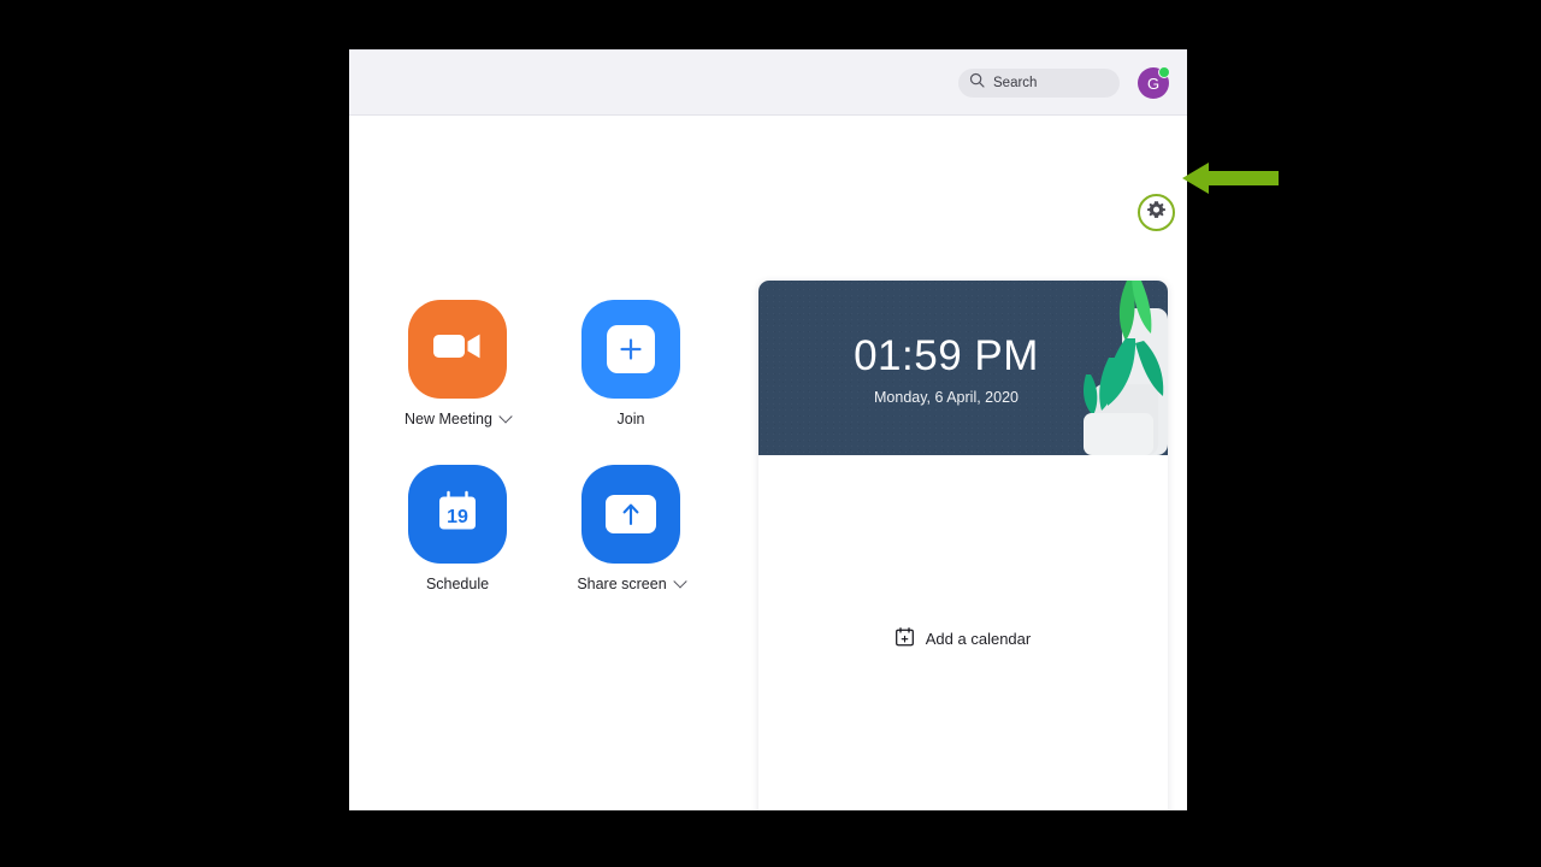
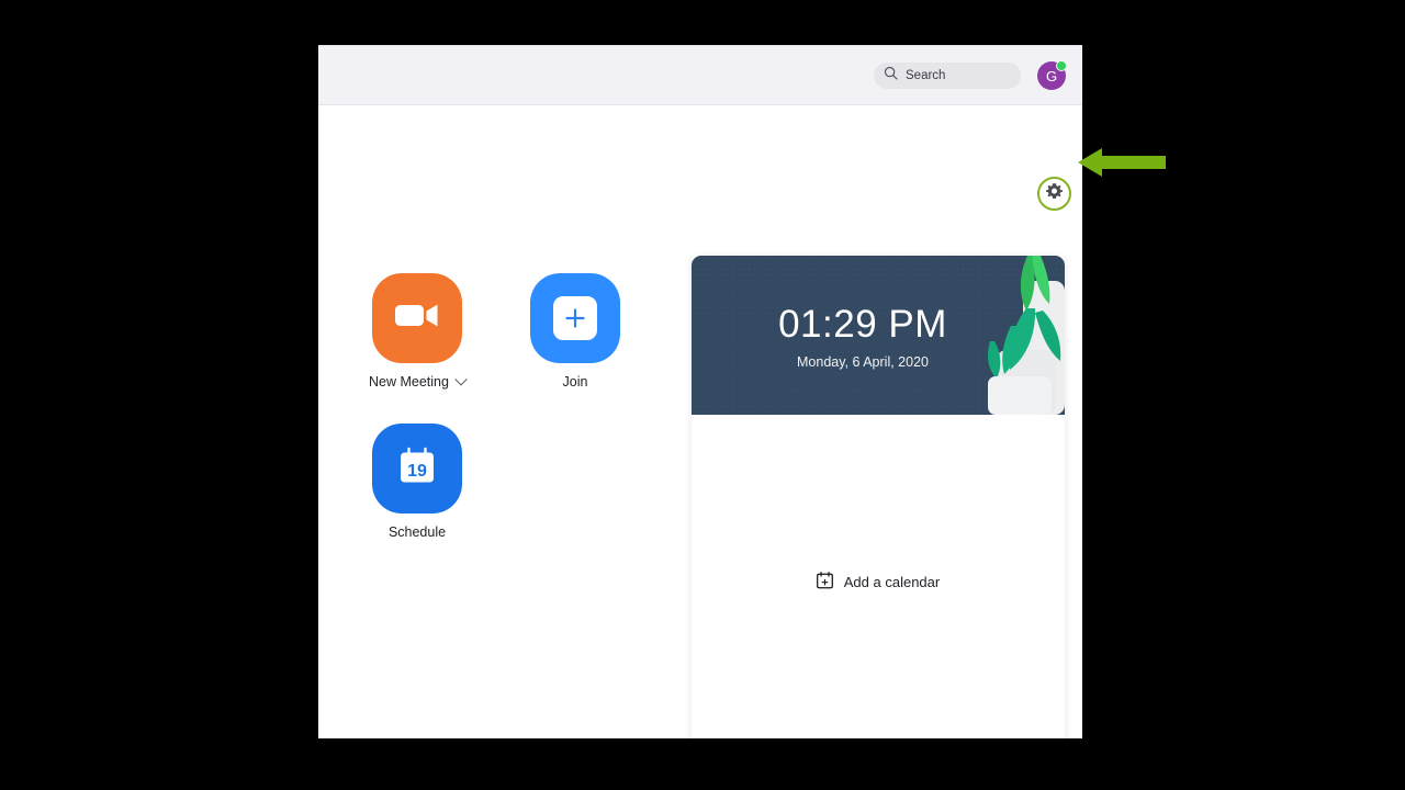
  Search
  G
  New Meeting
  Join
  19
  Schedule
- Share screen
- 01:59 PM
+ 01:29 PM
  Monday, 6 April, 2020
  Add a calendar
